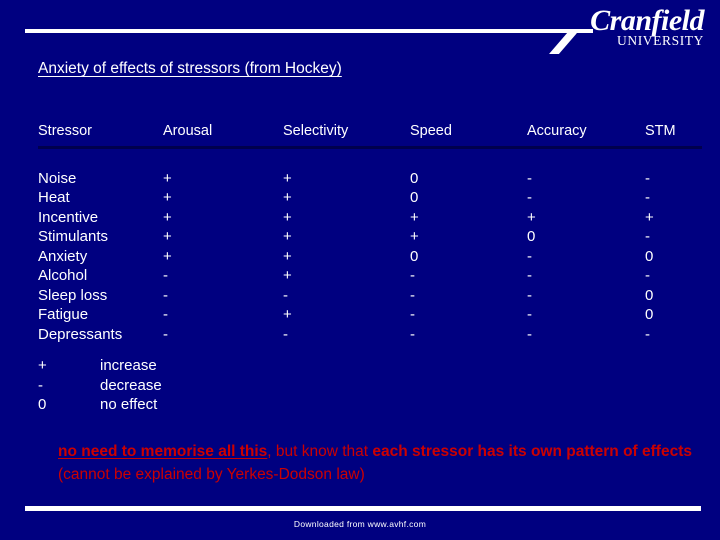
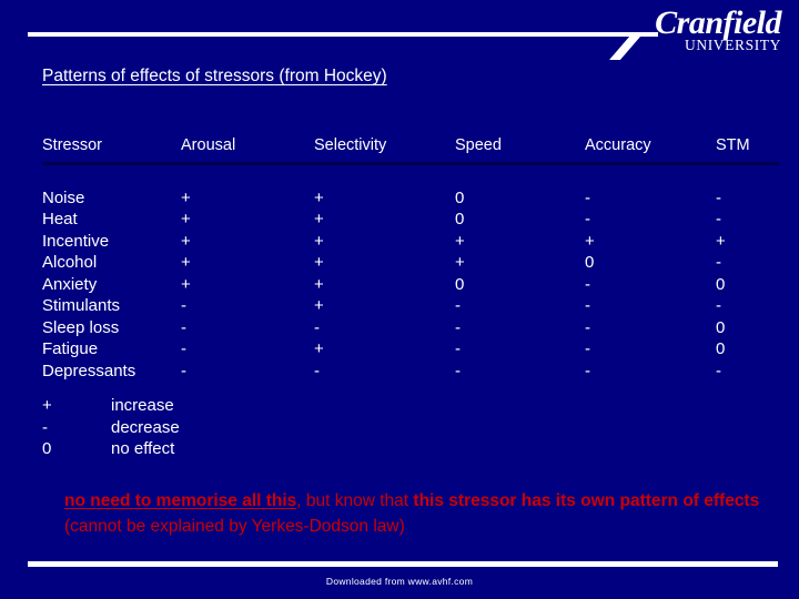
  Cranfield
  UNIVERSITY
- Anxiety of effects of stressors (from Hockey)
+ Patterns of effects of stressors (from Hockey)
  Stressor	Arousal	Selectivity	Speed	Accuracy	STM
  Noise	+	+	0	-	-
  Heat	+	+	0	-	-
  Incentive	+	+	+	+	+
- Stimulants	+	+	+	0	-
+ Alcohol	+	+	+	0	-
  Anxiety	+	+	0	-	0
- Alcohol	-	+	-	-	-
+ Stimulants	-	+	-	-	-
  Sleep loss	-	-	-	-	0
  Fatigue	-	+	-	-	0
  Depressants	-	-	-	-	-
  +
  increase
  -
  decrease
  0
  no effect
- no need to memorise all this, but know that each stressor has its own pattern of effects (cannot be explained by Yerkes-Dodson law)
+ no need to memorise all this, but know that this stressor has its own pattern of effects (cannot be explained by Yerkes-Dodson law)
  Downloaded from www.avhf.com
